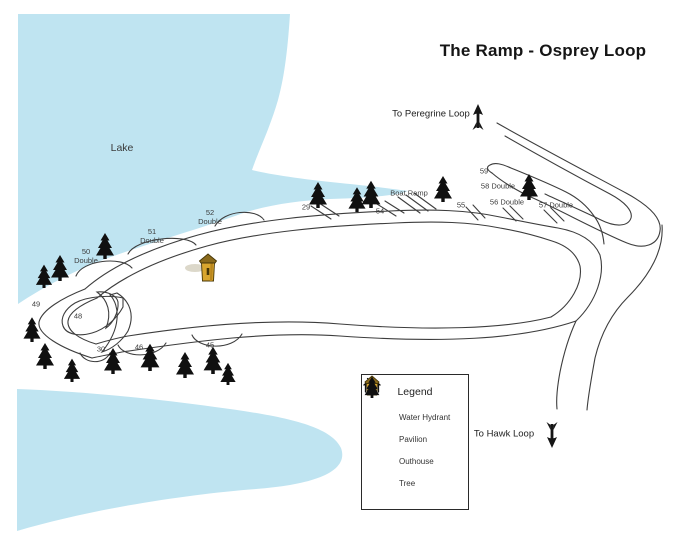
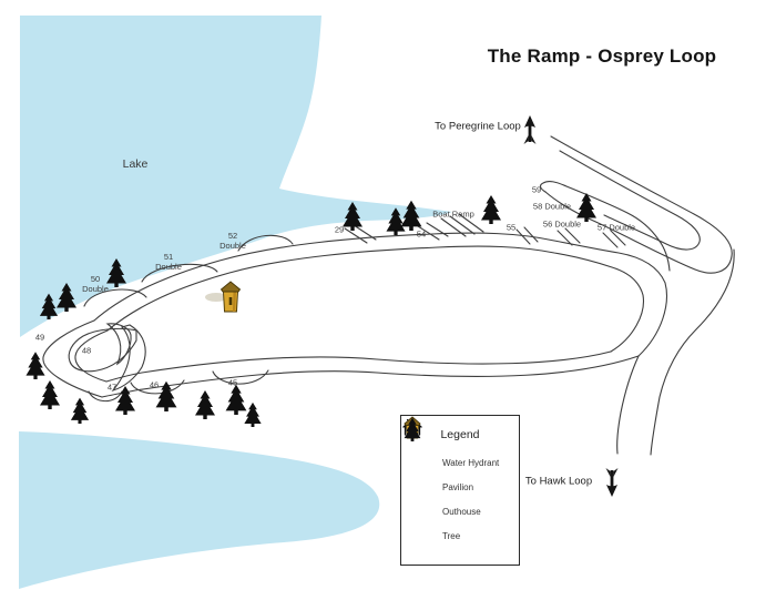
  The Ramp - Osprey Loop
  Lake
  To Peregrine Loop
  To Hawk Loop
  Boat Ramp
  45
  46
- 30
+ 47
  48
  49
  50
  Double
  51
  Double
  52
  Double
  29
  54
  55
  56 Double
  57 Double
  58 Double
  59
  Legend
  Water Hydrant
  Pavilion
  Outhouse
  Tree
